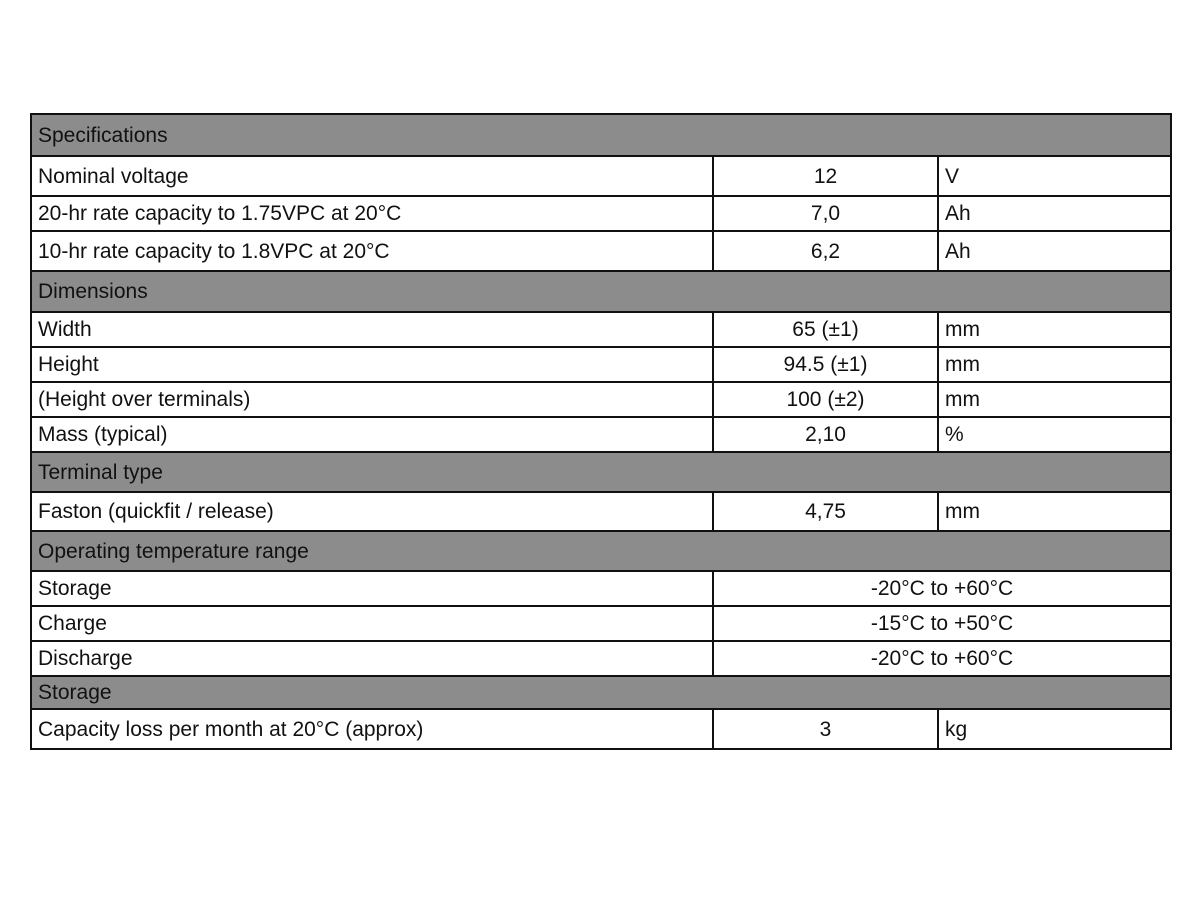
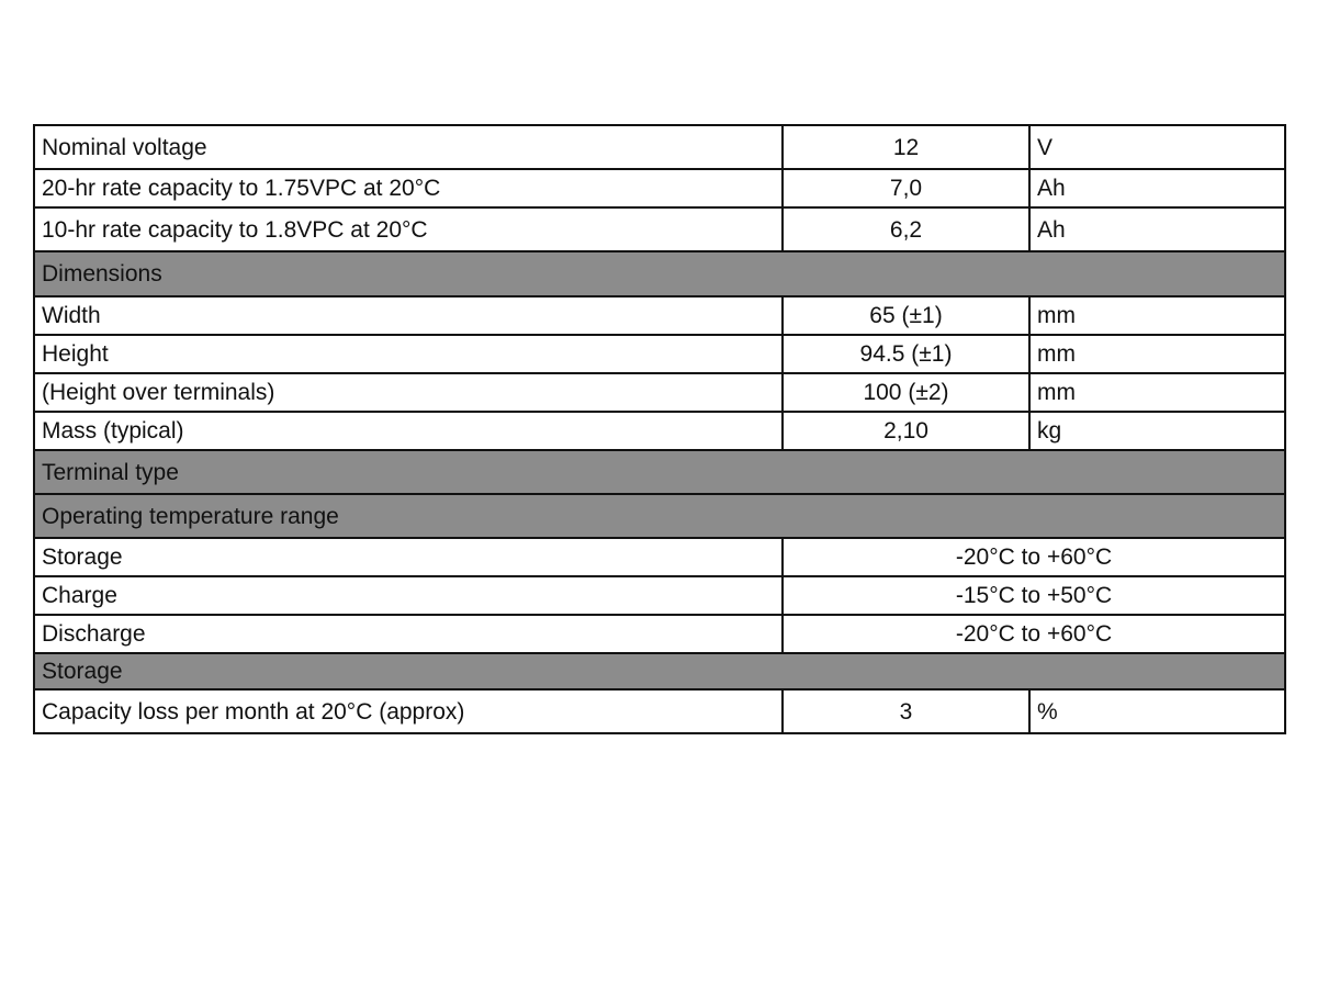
- Specifications
  Nominal voltage	12	V
  20-hr rate capacity to 1.75VPC at 20°C	7,0	Ah
  10-hr rate capacity to 1.8VPC at 20°C	6,2	Ah
  Dimensions
  Width	65 (±1)	mm
  Height	94.5 (±1)	mm
  (Height over terminals)	100 (±2)	mm
- Mass (typical)	2,10	%
+ Mass (typical)	2,10	kg
  Terminal type
- Faston (quickfit / release)	4,75	mm
  Operating temperature range
  Storage	-20°C to +60°C
  Charge	-15°C to +50°C
  Discharge	-20°C to +60°C
  Storage
- Capacity loss per month at 20°C (approx)	3	kg
+ Capacity loss per month at 20°C (approx)	3	%
